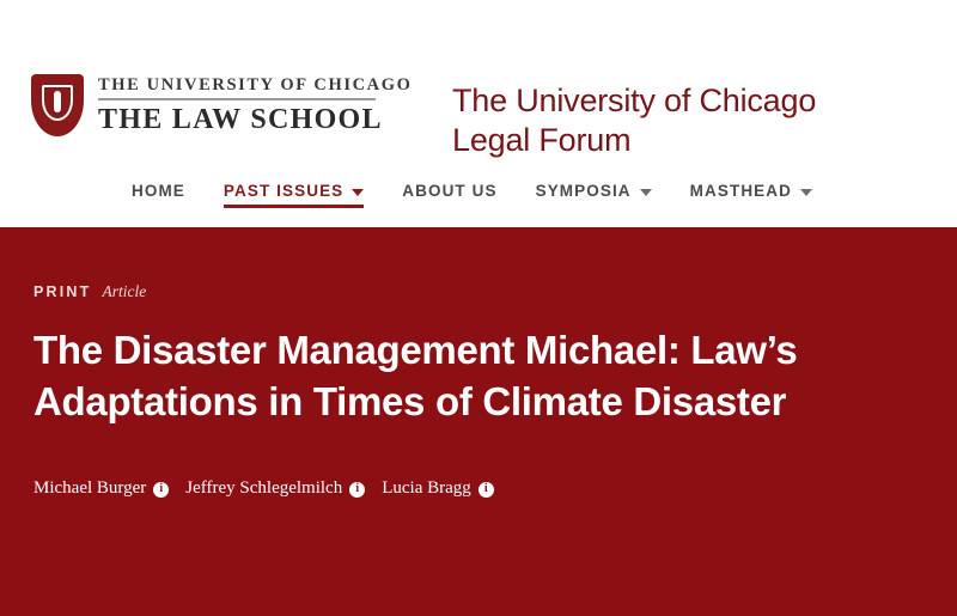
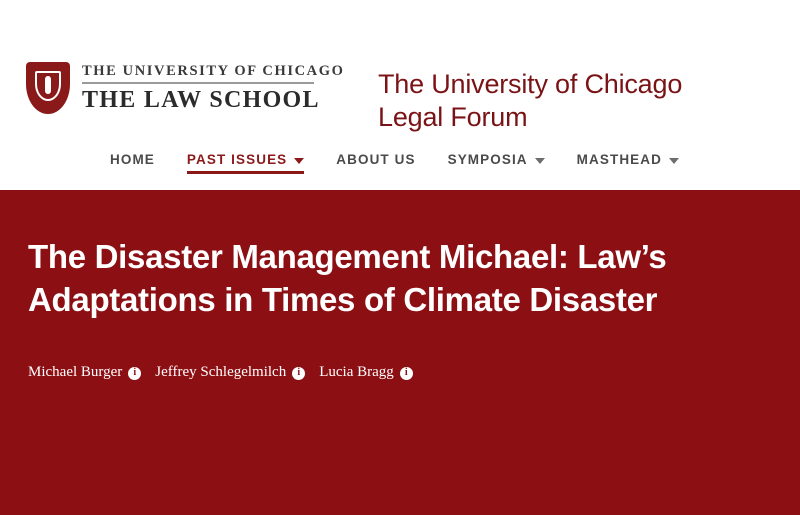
  THE UNIVERSITY OF CHICAGO
  THE LAW SCHOOL
  The University of Chicago
  Legal Forum
  HOME
  PAST ISSUES
  ABOUT US
  SYMPOSIA
  MASTHEAD
- PRINT
- Article
  The Disaster Management Michael: Law’s Adaptations in Times of Climate Disaster
  Michael Burger
  i
  Jeffrey Schlegelmilch
  i
  Lucia Bragg
  i
